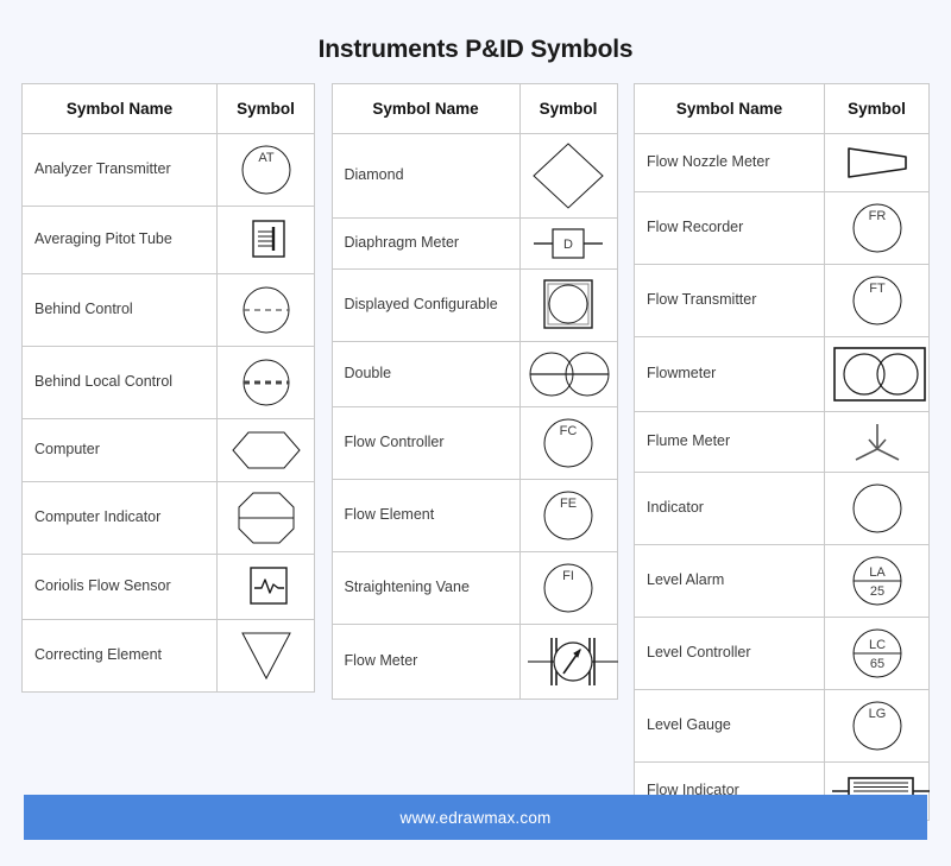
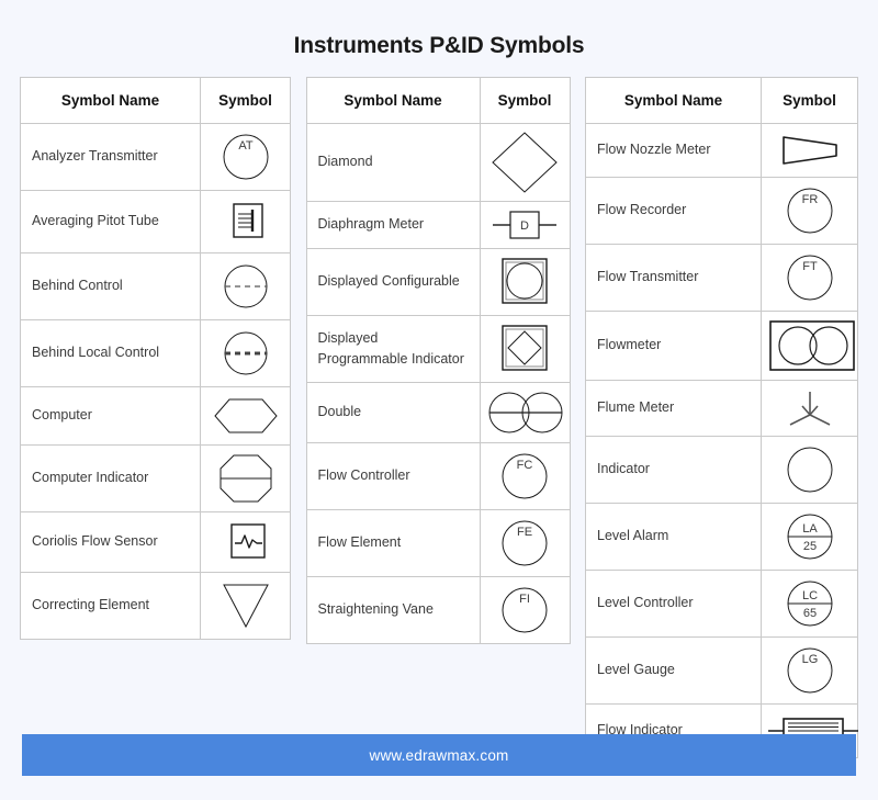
  Instruments P&ID Symbols
  Symbol Name	Symbol
  Analyzer Transmitter	AT
  Averaging Pitot Tube
  Behind Control
  Behind Local Control
  Computer
  Computer Indicator
  Coriolis Flow Sensor
  Correcting Element
  Symbol Name	Symbol
  Diamond
  Diaphragm Meter	D
  Displayed Configurable
+ Displayed Programmable Indicator
  Double
  Flow Controller	FC
  Flow Element	FE
  Straightening Vane	FI
- Flow Meter
  Symbol Name	Symbol
  Flow Nozzle Meter
  Flow Recorder	FR
  Flow Transmitter	FT
  Flowmeter
  Flume Meter
  Indicator
  Level Alarm	LA 25
  Level Controller	LC 65
  Level Gauge	LG
  Flow Indicator
  www.edrawmax.com
